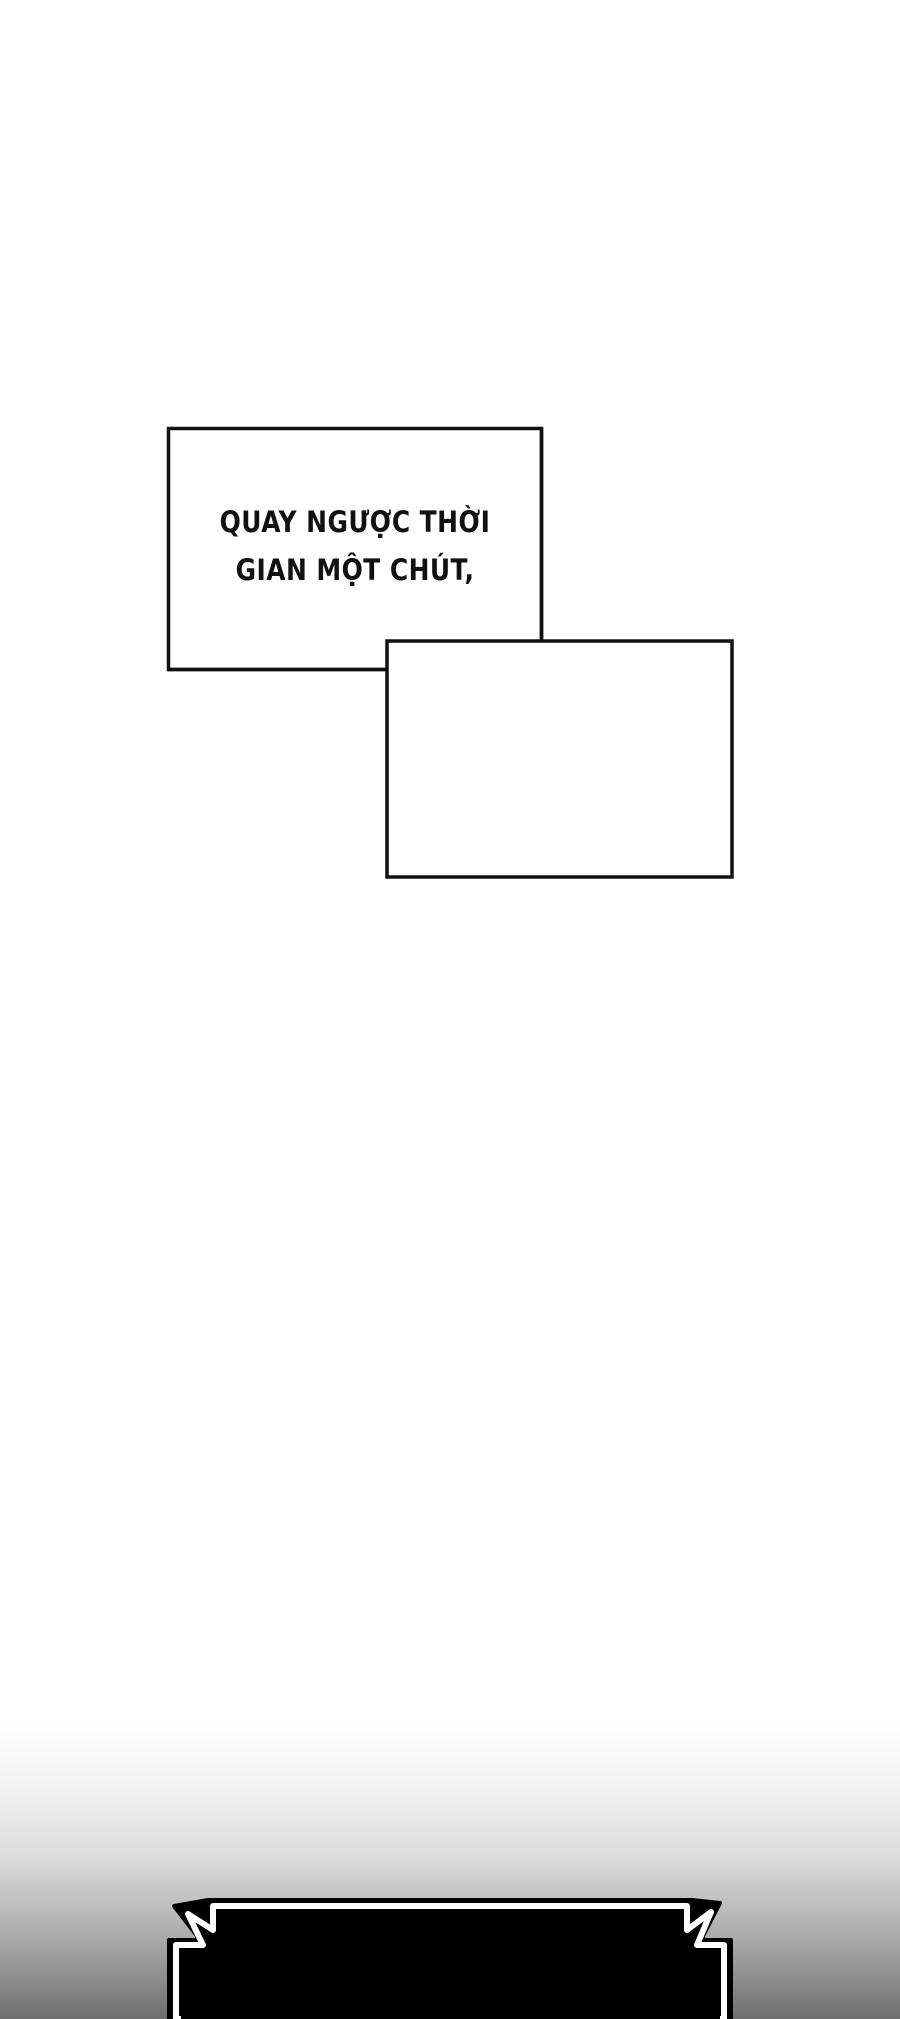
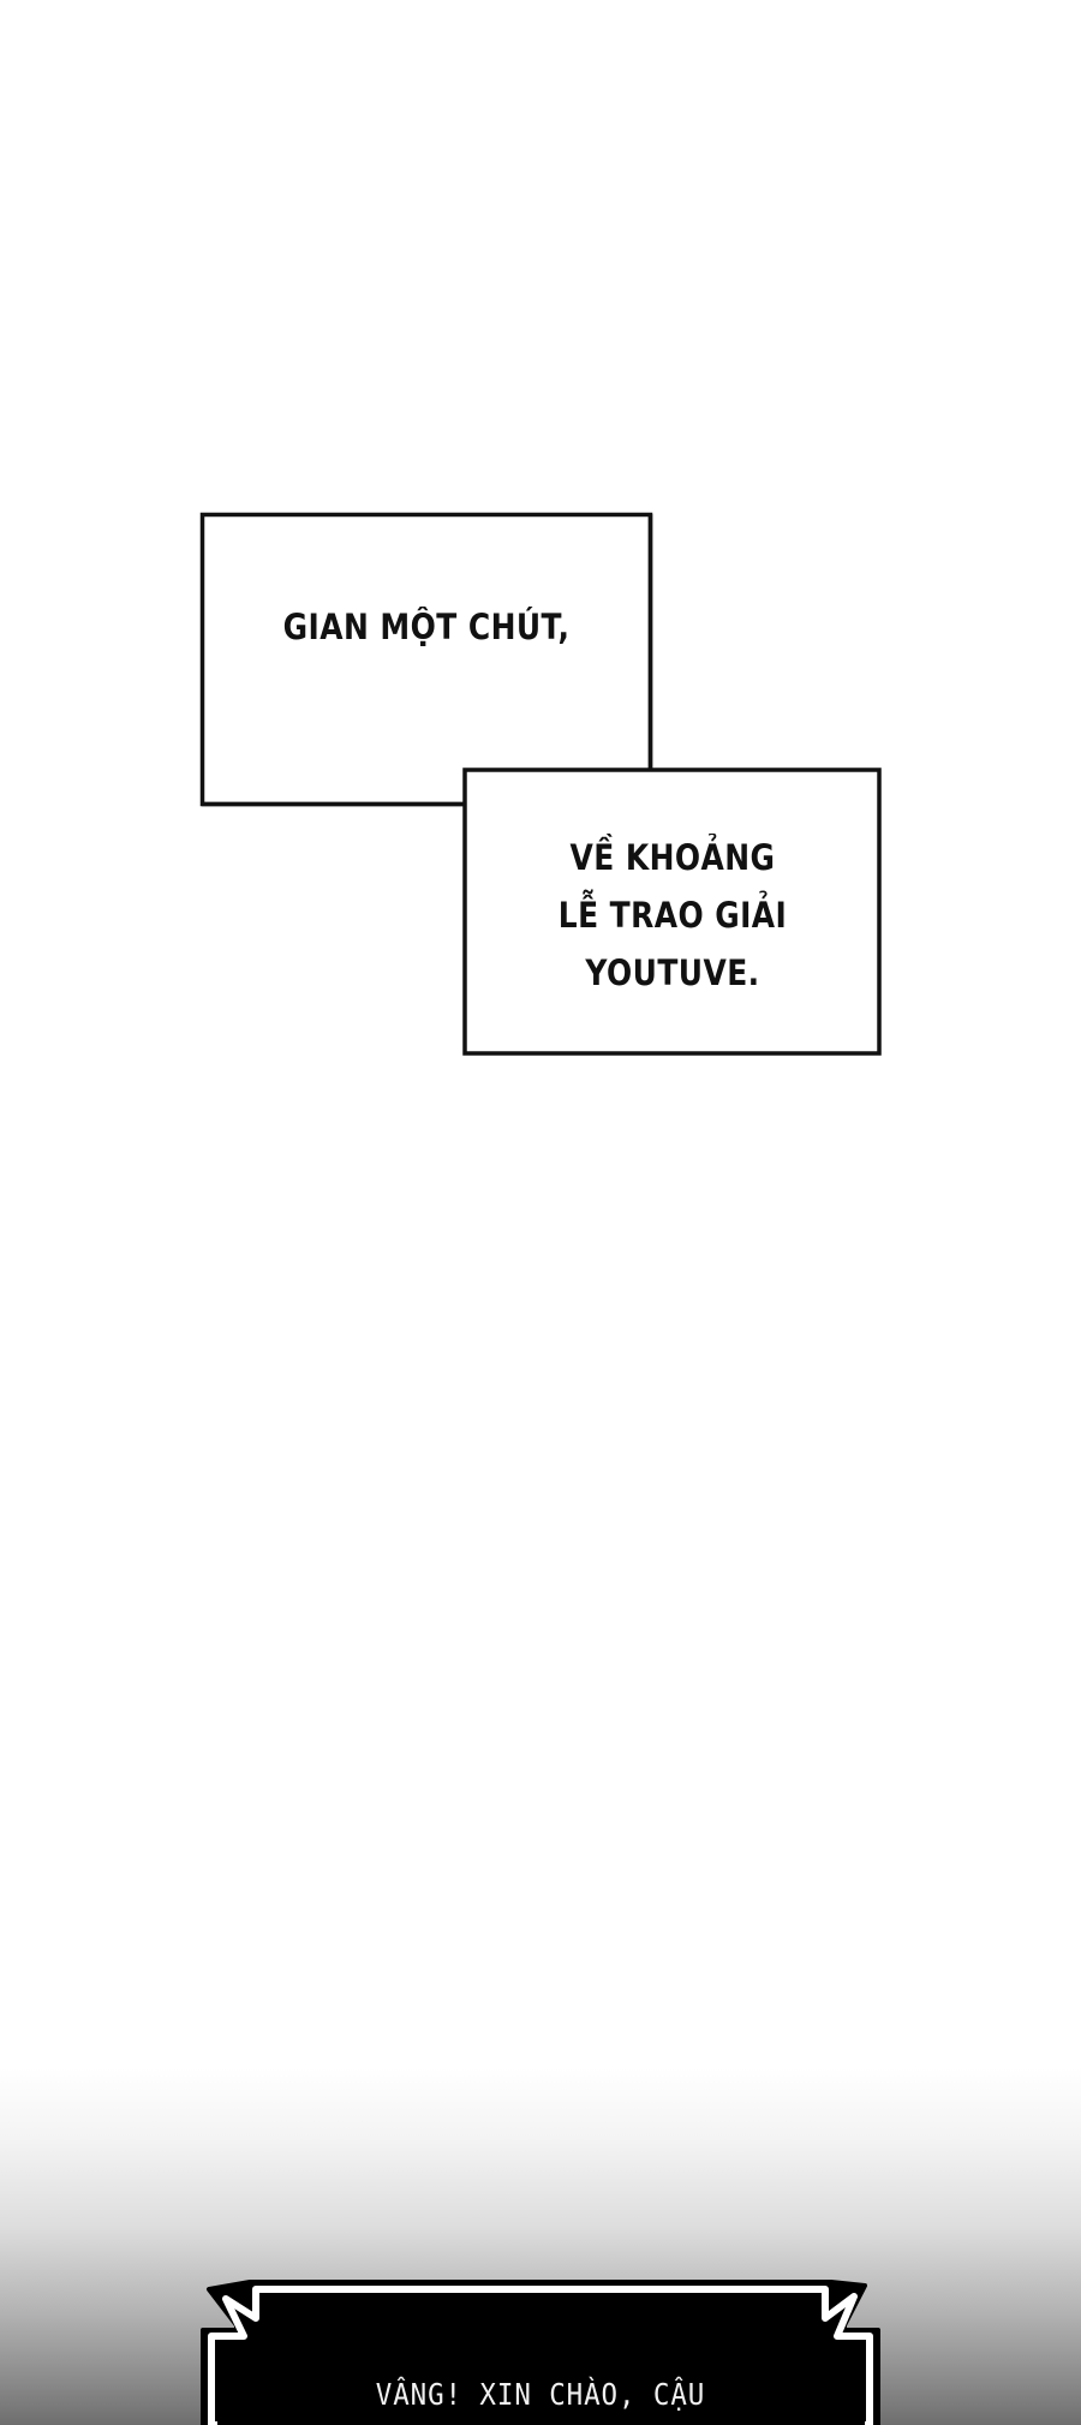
- QUAY NGƯỢC THỜI
  GIAN MỘT CHÚT,
+ VỀ KHOẢNG
+ LỄ TRAO GIẢI
+ YOUTUVE.
+ VÂNG! XIN CHÀO, CẬU
